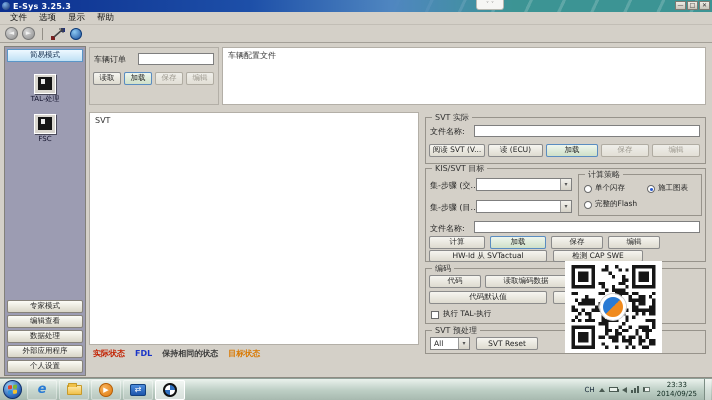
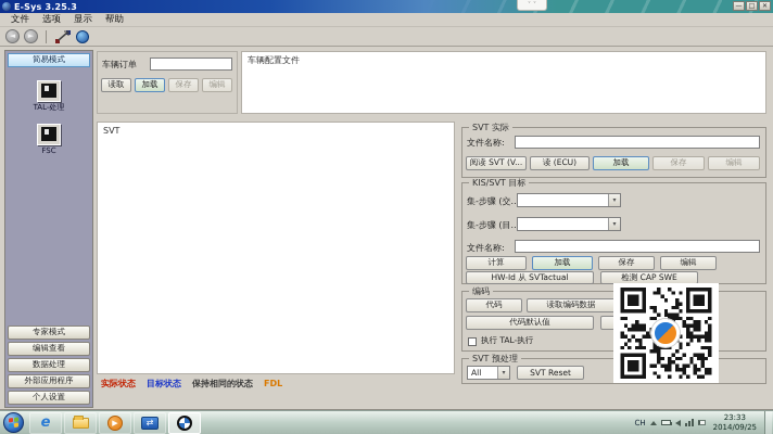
  E-Sys 3.25.3
  文件
  选项
  显示
  帮助
  ◄
  ►
  简易模式
  TAL-处理
  FSC
  专家模式
  编辑查看
  数据处理
  外部应用程序
  个人设置
  车辆订单
  读取
  加载
  保存
  编辑
  车辆配置文件
  SVT
  实际状态
- FDL
+ 目标状态
  保持相同的状态
- 目标状态
+ FDL
  SVT 实际
  文件名称:
  阅读 SVT (V...
  读 (ECU)
  加载
  保存
  编辑
  KIS/SVT 目标
  集-步骤 (交..
  集-步骤 (目..
- 计算策略
- 单个闪存
- 完整的Flash
- 施工图表
  文件名称:
  计算
  加载
  保存
  编辑
  HW-Id 从 SVTactual
  检测 CAP SWE
  编码
  代码
  读取编码数据
  代码默认值
  执行 TAL-执行
  SVT 预处理
  All
  SVT Reset
  e
  ▶
  ⇄
  CH
  23:33
  2014/09/25
